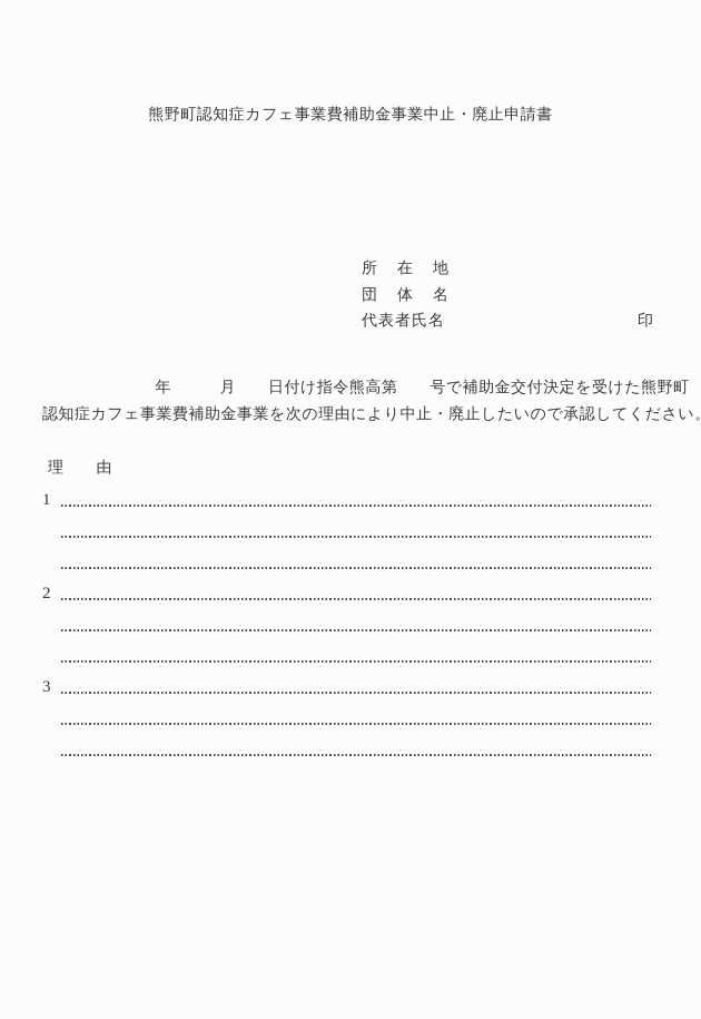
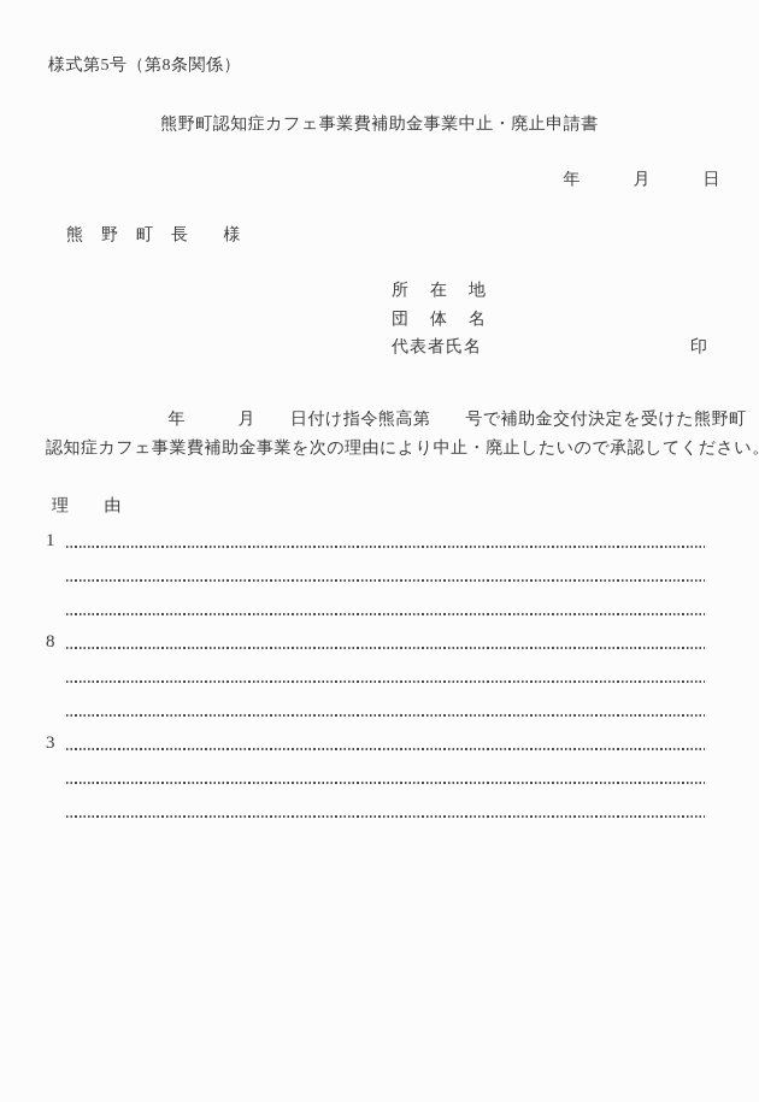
+ 様式第5号（第8条関係）
  熊野町認知症カフェ事業費補助金事業中止・廃止申請書
+ 年 月 日
+ 熊 野 町 長 様
  所 在 地
  団 体 名
  代表者氏名
  印
  年 月 日付け指令熊高第 号で補助金交付決定を受けた熊野町
  認知症カフェ事業費補助金事業を次の理由により中止・廃止したいので承認してください
  理 由
  1
- 2
+ 8
  3
